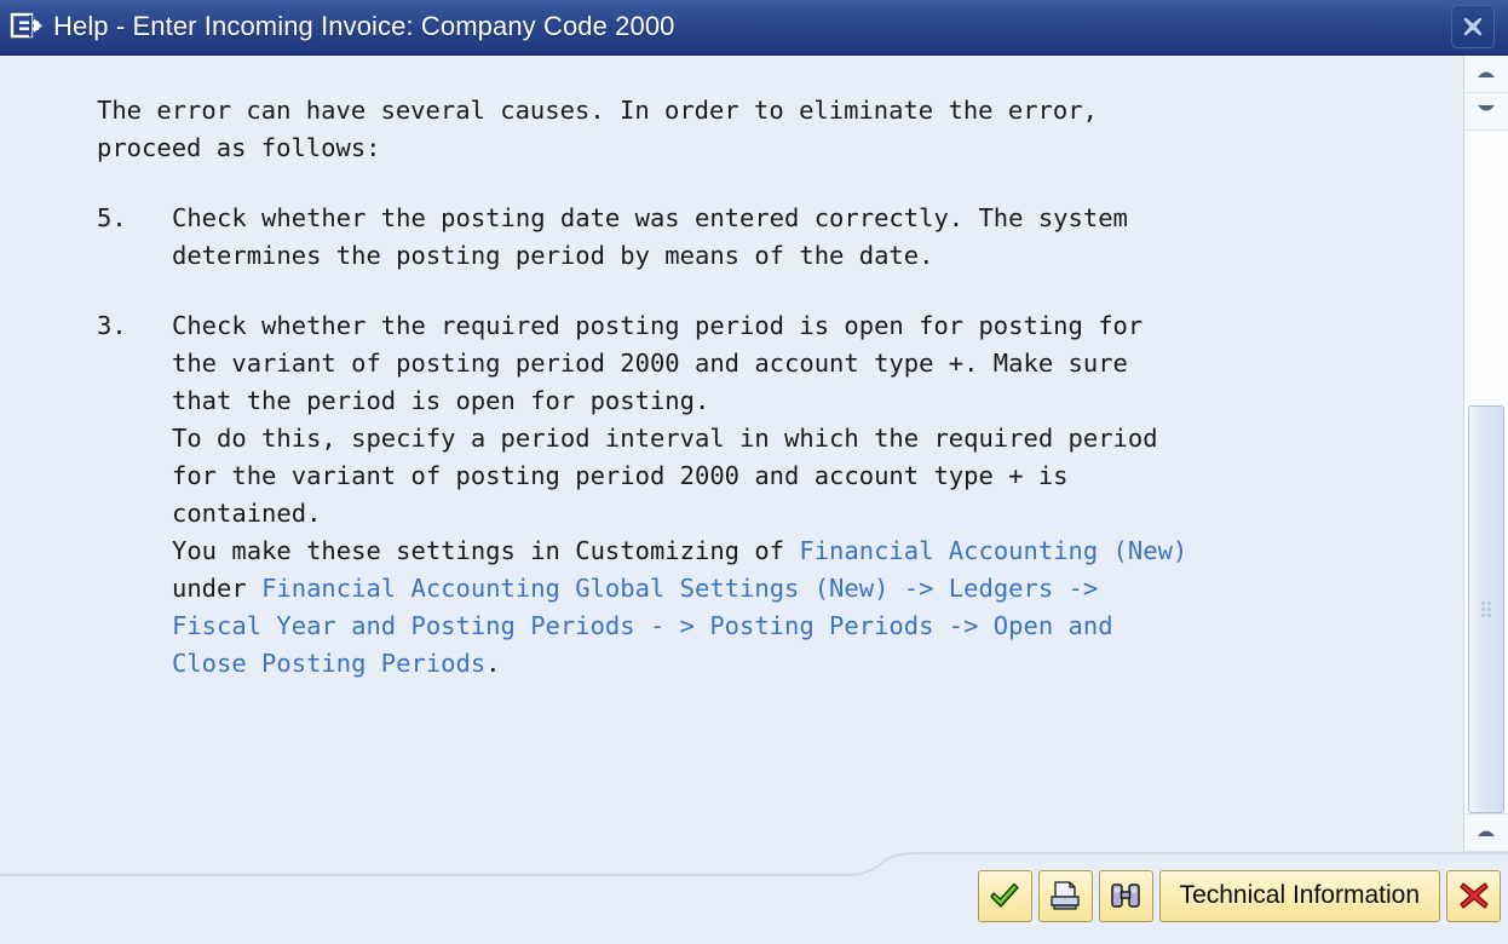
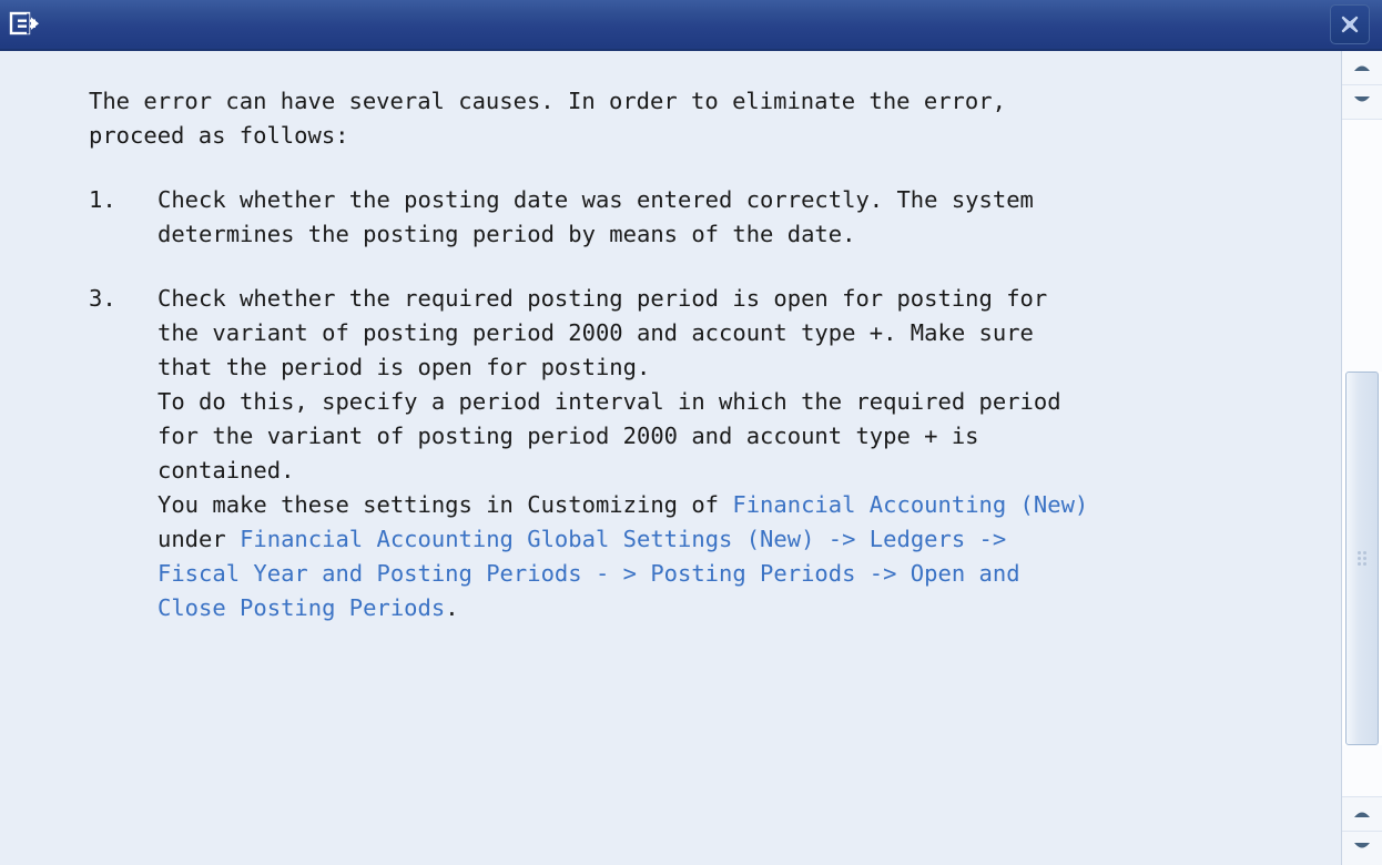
- Help - Enter Incoming Invoice: Company Code 2000
  The error can have several causes. In order to eliminate the error,
  proceed as follows:
- 5.
+ 1.
  Check whether the posting date was entered correctly. The system
  determines the posting period by means of the date.
  3.
  Check whether the required posting period is open for posting for
  the variant of posting period 2000 and account type +. Make sure
  that the period is open for posting.
  To do this, specify a period interval in which the required period
  for the variant of posting period 2000 and account type + is
  contained.
  You make these settings in Customizing of Financial Accounting (New)
  under Financial Accounting Global Settings (New) -> Ledgers ->
  Fiscal Year and Posting Periods - > Posting Periods -> Open and
  Close Posting Periods.
- Technical Information
